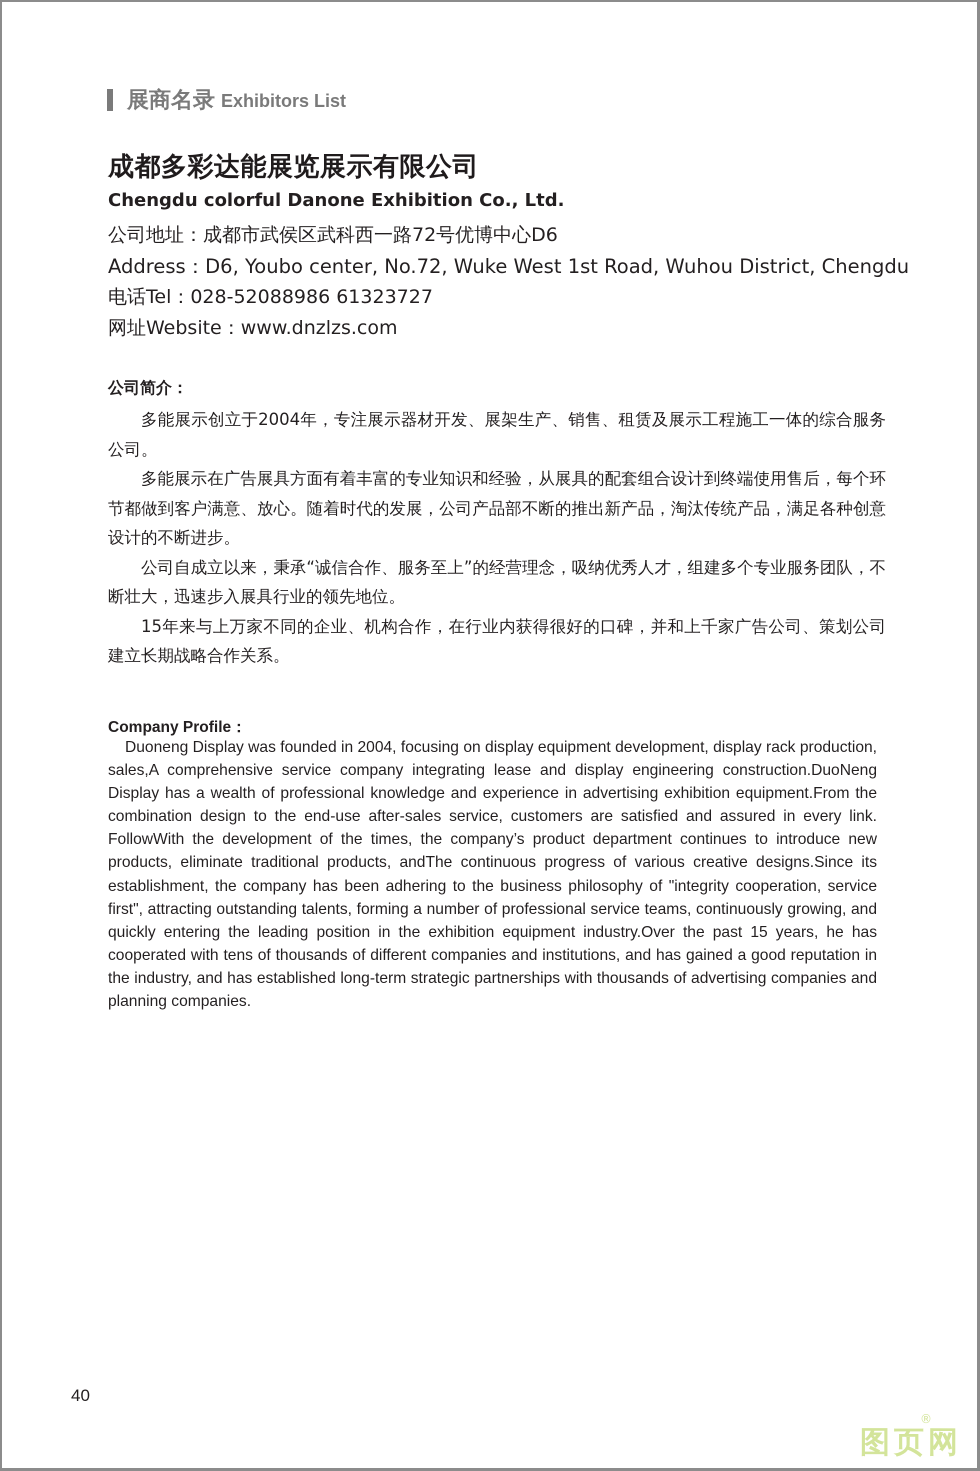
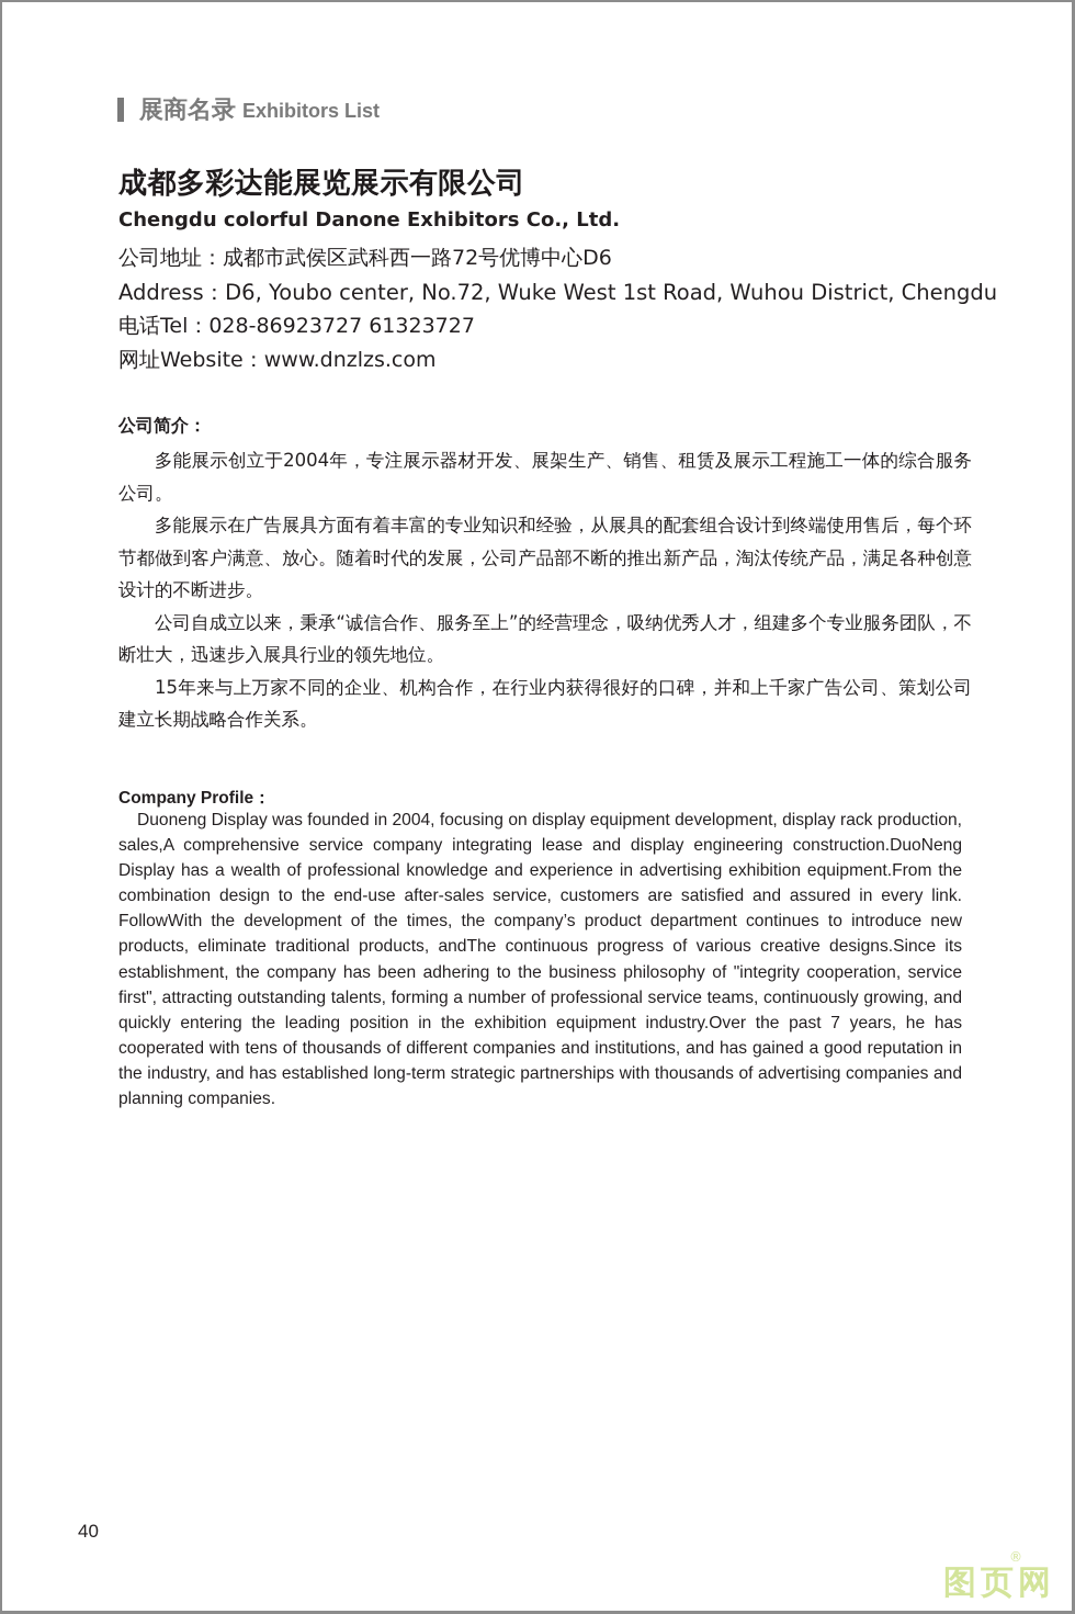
  展商名录
  Exhibitors List
  成都多彩达能展览展示有限公司
- Chengdu colorful Danone Exhibition Co., Ltd.
+ Chengdu colorful Danone Exhibitors Co., Ltd.
  公司地址：成都市武侯区武科西一路72号优博中心D6
  Address：D6, Youbo center, No.72, Wuke West 1st Road, Wuhou District, Chengdu
- 电话Tel：028-52088986 61323727
+ 电话Tel：028-86923727 61323727
  网址Website：www.dnzlzs.com
  公司简介：
  多能展示创立于2004年，专注展示器材开发、展架生产、销售、租赁及展示工程施工一体的综合服务公司。
  多能展示在广告展具方面有着丰富的专业知识和经验，从展具的配套组合设计到终端使用售后，每个环节都做到客户满意、放心。随着时代的发展，公司产品部不断的推出新产品，淘汰传统产品，满足各种创意设计的不断进步。
  公司自成立以来，秉承“诚信合作、服务至上”的经营理念，吸纳优秀人才，组建多个专业服务团队，不断壮大，迅速步入展具行业的领先地位。
  15年来与上万家不同的企业、机构合作，在行业内获得很好的口碑，并和上千家广告公司、策划公司建立长期战略合作关系。
  Company Profile：
- Duoneng Display was founded in 2004, focusing on display equipment development, display rack production, sales,A comprehensive service company integrating lease and display engineering construction.DuoNeng Display has a wealth of professional knowledge and experience in advertising exhibition equipment.From the combination design to the end-use after-sales service, customers are satisfied and assured in every link. FollowWith the development of the times, the company’s product department continues to introduce new products, eliminate traditional products, andThe continuous progress of various creative designs.Since its establishment, the company has been adhering to the business philosophy of "integrity cooperation, service first", attracting outstanding talents, forming a number of professional service teams, continuously growing, and quickly entering the leading position in the exhibition equipment industry.Over the past 15 years, he has cooperated with tens of thousands of different companies and institutions, and has gained a good reputation in the industry, and has established long-term strategic partnerships with thousands of advertising companies and planning companies.
+ Duoneng Display was founded in 2004, focusing on display equipment development, display rack production, sales,A comprehensive service company integrating lease and display engineering construction.DuoNeng Display has a wealth of professional knowledge and experience in advertising exhibition equipment.From the combination design to the end-use after-sales service, customers are satisfied and assured in every link. FollowWith the development of the times, the company’s product department continues to introduce new products, eliminate traditional products, andThe continuous progress of various creative designs.Since its establishment, the company has been adhering to the business philosophy of "integrity cooperation, service first", attracting outstanding talents, forming a number of professional service teams, continuously growing, and quickly entering the leading position in the exhibition equipment industry.Over the past 7 years, he has cooperated with tens of thousands of different companies and institutions, and has gained a good reputation in the industry, and has established long-term strategic partnerships with thousands of advertising companies and planning companies.
  40
  图页网
  ®
